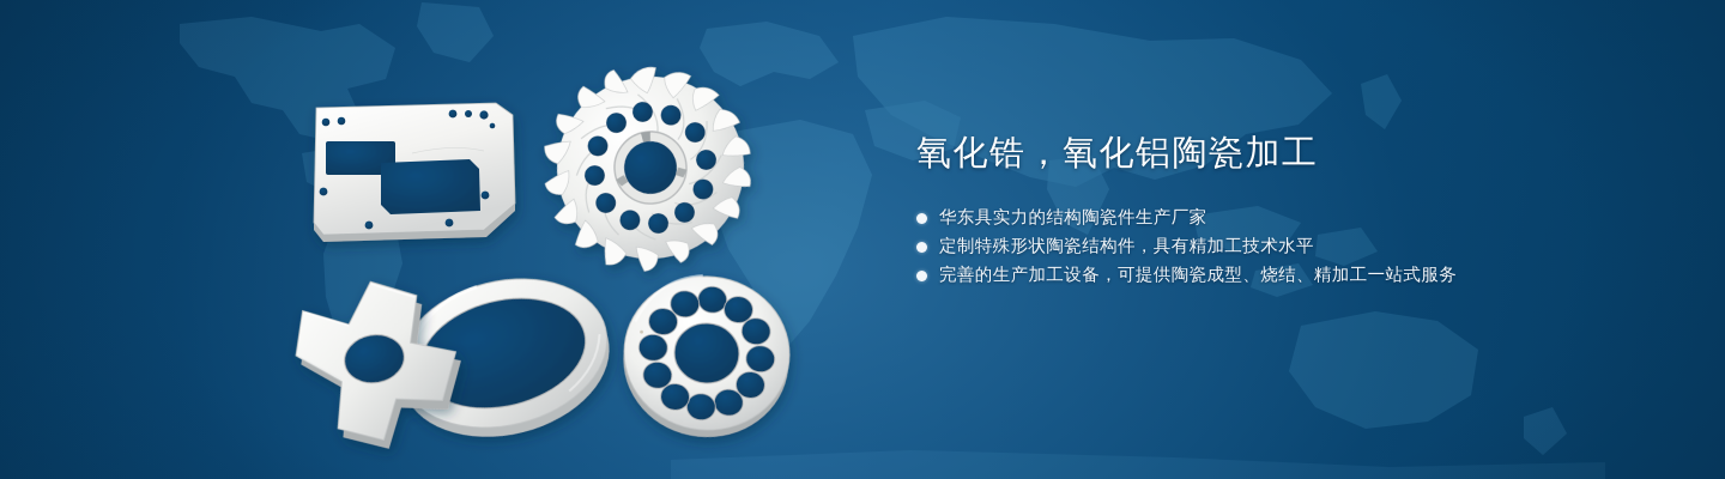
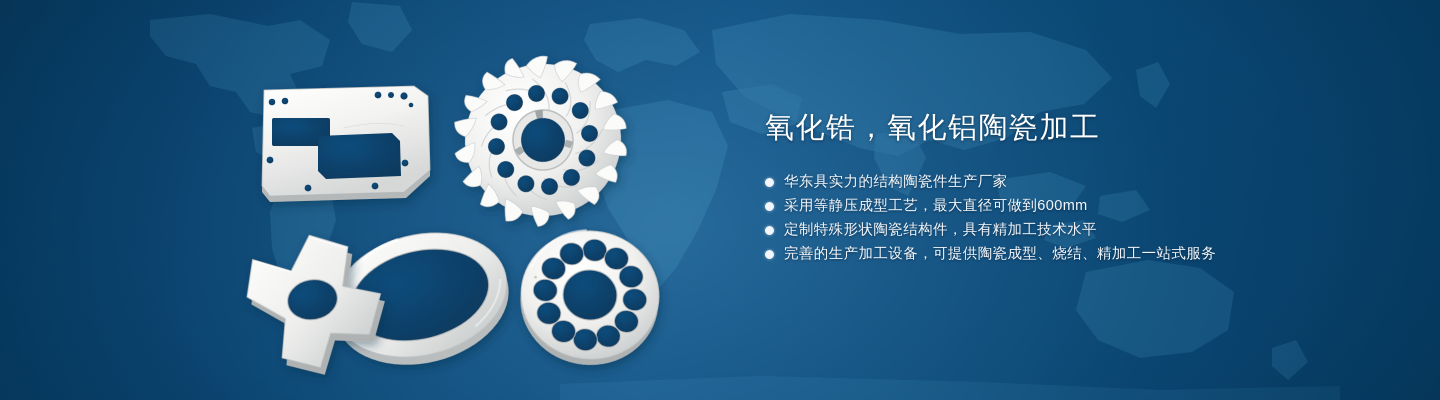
  氧化锆，氧化铝陶瓷加工
  华东具实力的结构陶瓷件生产厂家
+ 采用等静压成型工艺，最大直径可做到600mm
  定制特殊形状陶瓷结构件，具有精加工技术水平
  完善的生产加工设备，可提供陶瓷成型、烧结、精加工一站式服务
